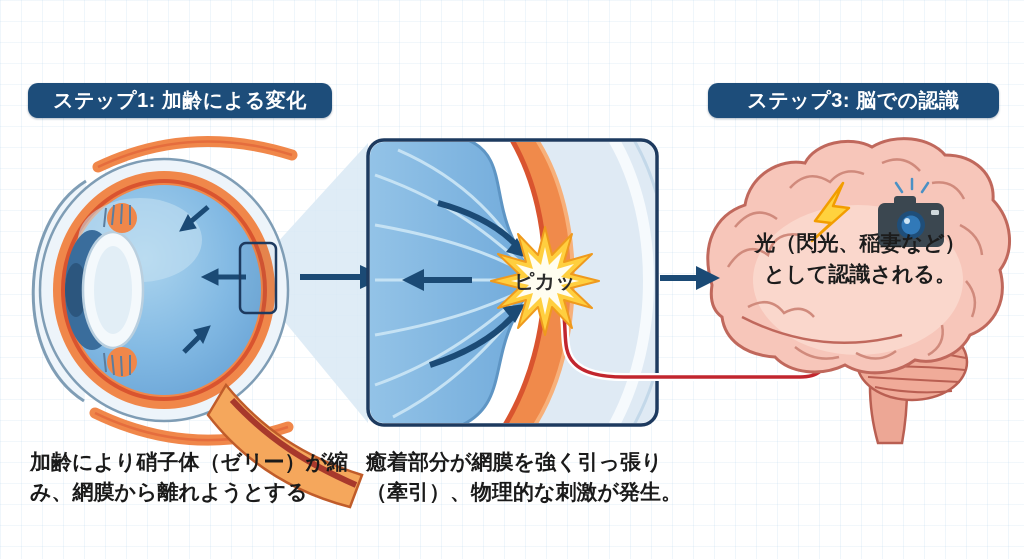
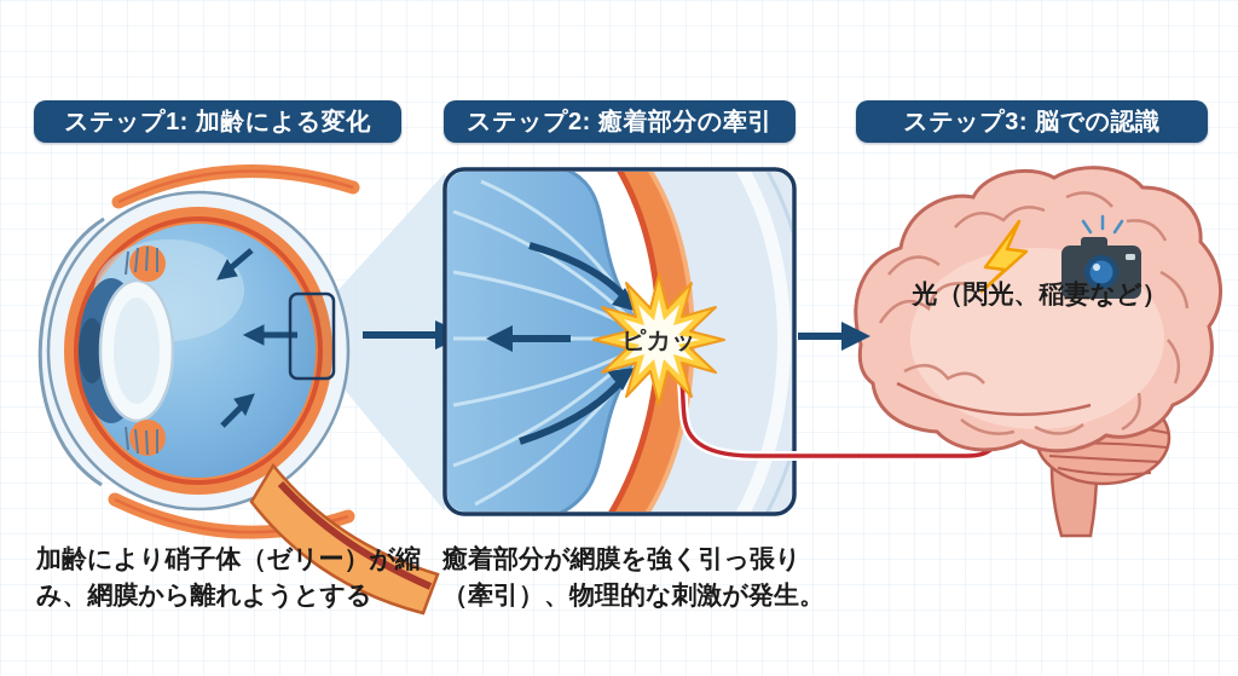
  ステップ1: 加齢による変化
+ ステップ2: 癒着部分の牽引
  ステップ3: 脳での認識
  ピカッ
  光（閃光、稲妻など）
- として認識される。
  加齢により硝子体（ゼリー）が縮
  み、網膜から離れようとする
  癒着部分が網膜を強く引っ張り
  （牽引）、物理的な刺激が発生。
